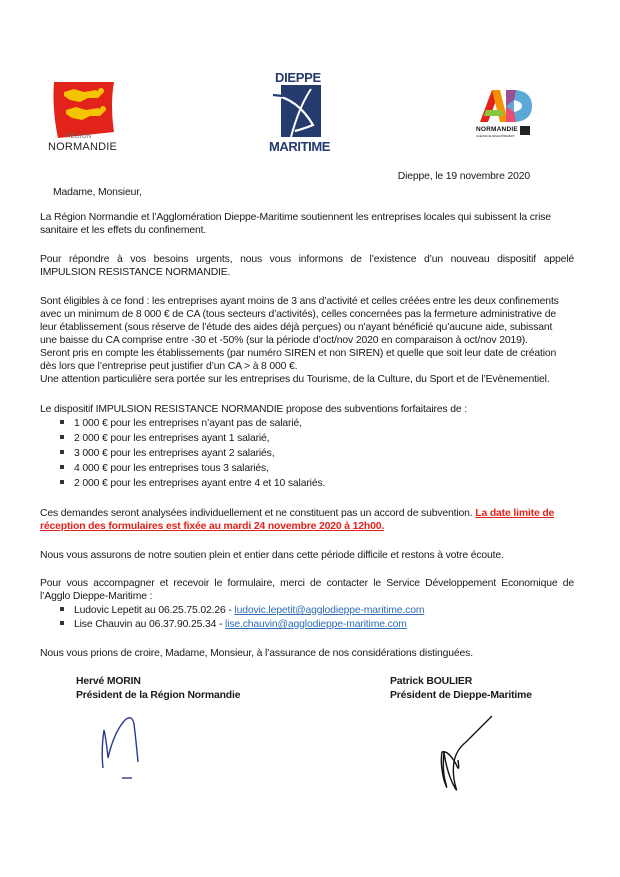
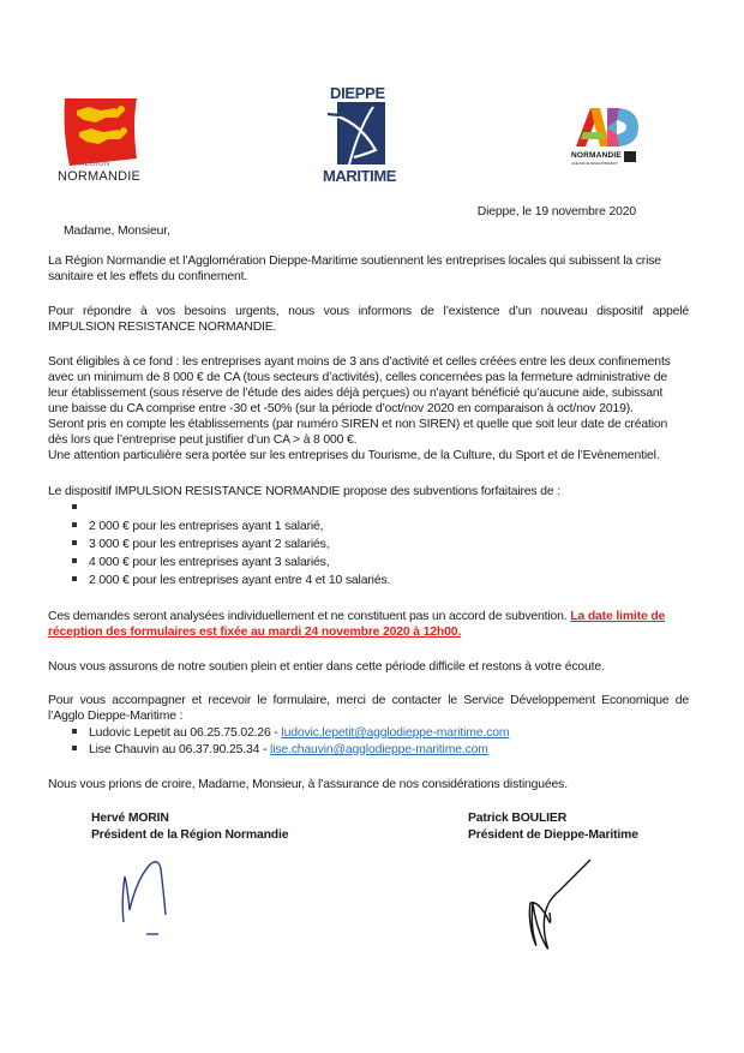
  NORMANDIE
  DIEPPE
  MARITIME
  Dieppe, le 19 novembre 2020
  Madame, Monsieur,
  La Région Normandie et l’Agglomération Dieppe-Maritime soutiennent les entreprises locales qui subissent la crise
  sanitaire et les effets du confinement.
  Pour répondre à vos besoins urgents, nous vous informons de l’existence d’un nouveau dispositif appelé
  IMPULSION RESISTANCE NORMANDIE.
  Sont éligibles à ce fond : les entreprises ayant moins de 3 ans d’activité et celles créées entre les deux confinements
  avec un minimum de 8 000 € de CA (tous secteurs d’activités), celles concernées pas la fermeture administrative de
  leur établissement (sous réserve de l’étude des aides déjà perçues) ou n'ayant bénéficié qu’aucune aide, subissant
  une baisse du CA comprise entre -30 et -50% (sur la période d’oct/nov 2020 en comparaison à oct/nov 2019).
  Seront pris en compte les établissements (par numéro SIREN et non SIREN) et quelle que soit leur date de création
  dès lors que l’entreprise peut justifier d’un CA > à 8 000 €.
  Une attention particulière sera portée sur les entreprises du Tourisme, de la Culture, du Sport et de l’Evènementiel.
  Le dispositif IMPULSION RESISTANCE NORMANDIE propose des subventions forfaitaires de :
- 1 000 € pour les entreprises n’ayant pas de salarié,
  2 000 € pour les entreprises ayant 1 salarié,
  3 000 € pour les entreprises ayant 2 salariés,
- 4 000 € pour les entreprises tous 3 salariés,
+ 4 000 € pour les entreprises ayant 3 salariés,
  2 000 € pour les entreprises ayant entre 4 et 10 salariés.
  Ces demandes seront analysées individuellement et ne constituent pas un accord de subvention. La date limite de
  réception des formulaires est fixée au mardi 24 novembre 2020 à 12h00.
  Nous vous assurons de notre soutien plein et entier dans cette période difficile et restons à votre écoute.
  Pour vous accompagner et recevoir le formulaire, merci de contacter le Service Développement Economique de
  l’Agglo Dieppe-Maritime :
  Ludovic Lepetit au 06.25.75.02.26 - ludovic.lepetit@agglodieppe-maritime.com
  Lise Chauvin au 06.37.90.25.34 - lise.chauvin@agglodieppe-maritime.com
  Nous vous prions de croire, Madame, Monsieur, à l’assurance de nos considérations distinguées.
  Hervé MORIN
  Président de la Région Normandie
  Patrick BOULIER
  Président de Dieppe-Maritime
